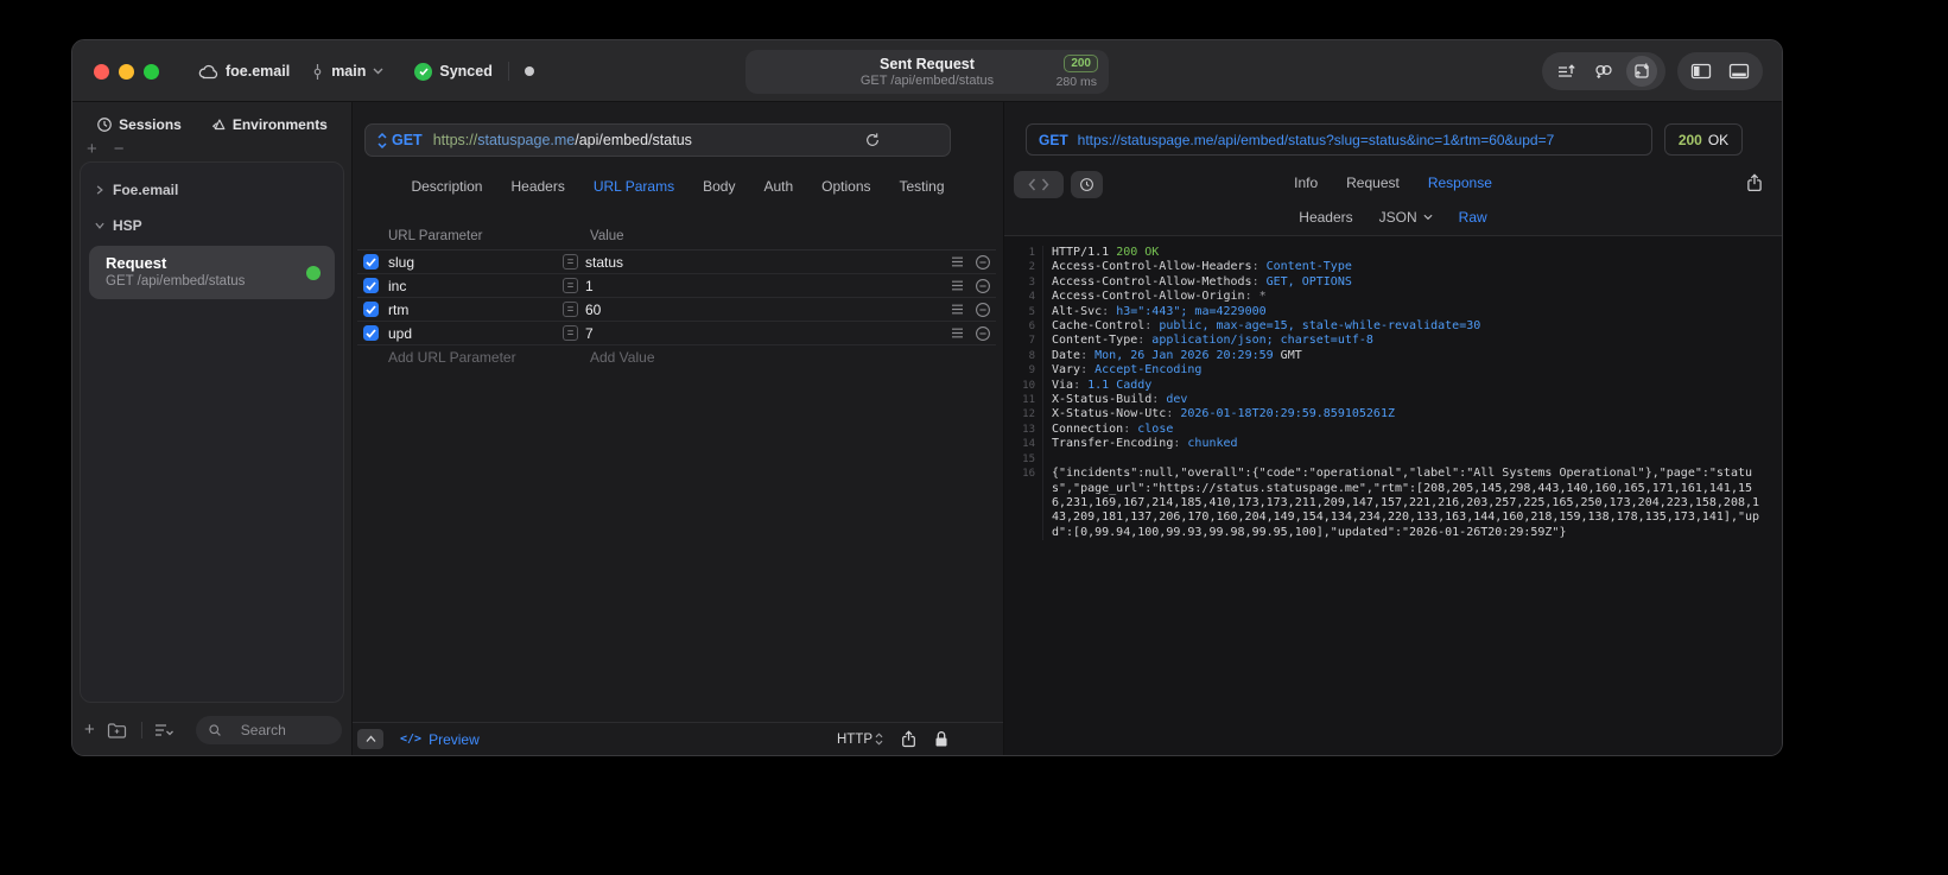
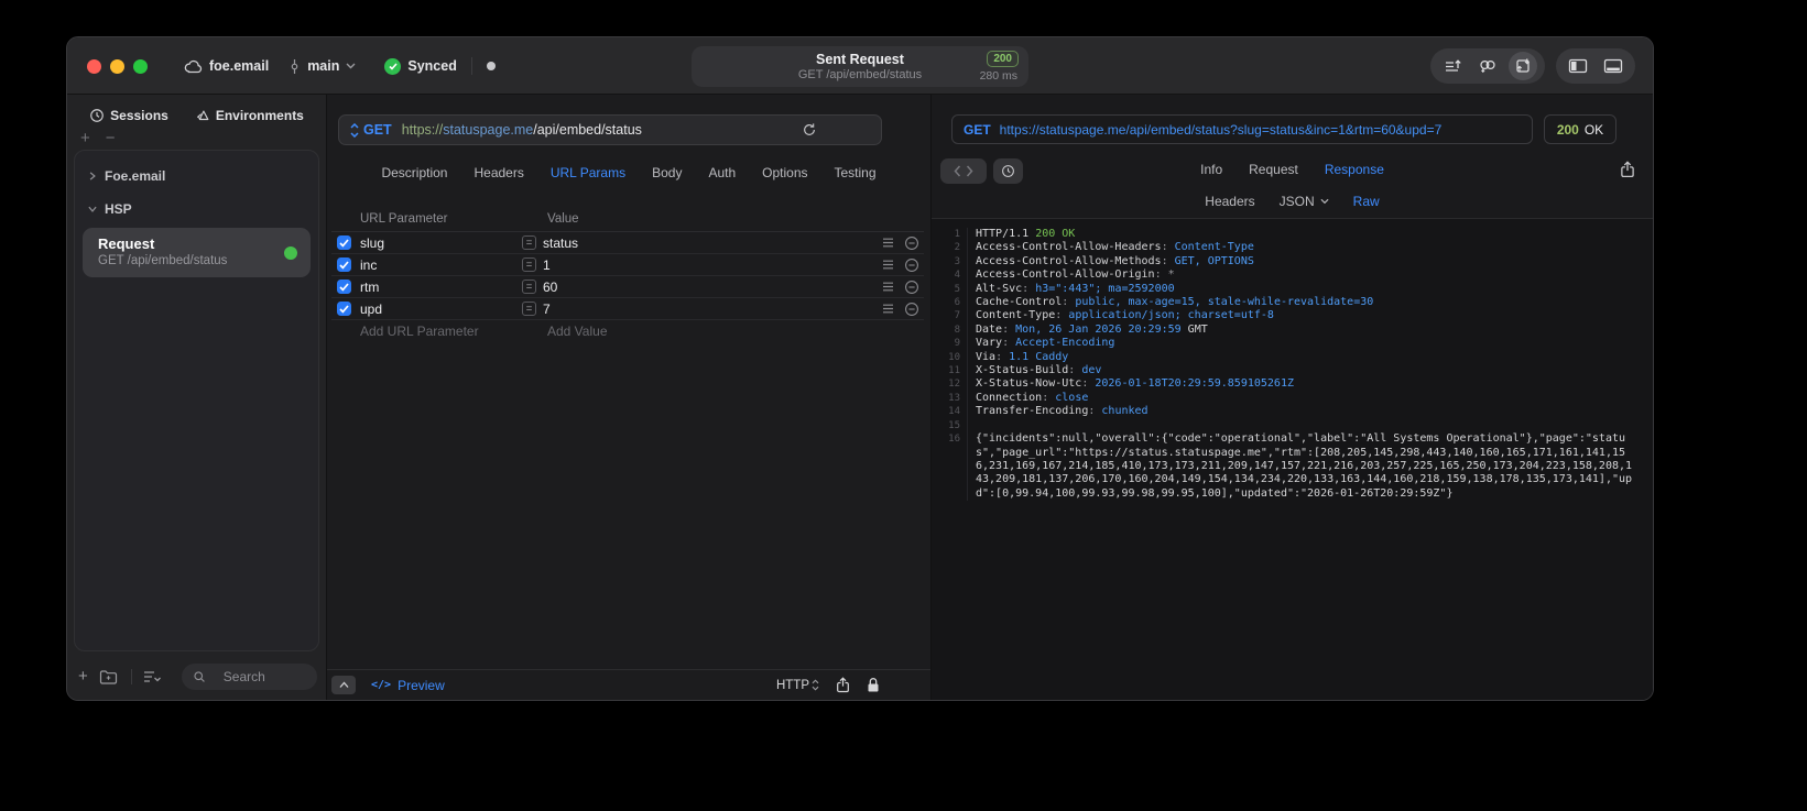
  foe.email
  main
  Synced
  Sent Request
  GET /api/embed/status
  200
  280 ms
  Sessions
  Environments
  +
  −
  Foe.email
  HSP
  Request
  GET /api/embed/status
  +
  Search
  GET
  https://
  statuspage.me
  /api/embed/status
  Description
  Headers
  URL Params
  Body
  Auth
  Options
  Testing
  URL Parameter
  Value
  slug
  =
  status
  inc
  =
  1
  rtm
  =
  60
  upd
  =
  7
  Add URL Parameter
  Add Value
  </>
  Preview
  HTTP
  GET
  https://statuspage.me/api/embed/status?slug=status&inc=1&rtm=60&upd=7
  200
  OK
  Info
  Request
  Response
  Headers
  JSON
  Raw
  1
  HTTP/1.1 200 OK
  2
  Access-Control-Allow-Headers: Content-Type
  3
  Access-Control-Allow-Methods: GET, OPTIONS
  4
  Access-Control-Allow-Origin: *
  5
- Alt-Svc: h3=":443"; ma=4229000
+ Alt-Svc: h3=":443"; ma=2592000
  6
  Cache-Control: public, max-age=15, stale-while-revalidate=30
  7
  Content-Type: application/json; charset=utf-8
  8
  Date: Mon, 26 Jan 2026 20:29:59 GMT
  9
  Vary: Accept-Encoding
  10
  Via: 1.1 Caddy
  11
  X-Status-Build: dev
  12
  X-Status-Now-Utc: 2026-01-18T20:29:59.859105261Z
  13
  Connection: close
  14
  Transfer-Encoding: chunked
  15
  16
  {"incidents":null,"overall":{"code":"operational","label":"All Systems Operational"},"page":"status","page_url":"https://status.statuspage.me","rtm":[208,205,145,298,443,140,160,165,171,161,141,156,231,169,167,214,185,410,173,173,211,209,147,157,221,216,203,257,225,165,250,173,204,223,158,208,143,209,181,137,206,170,160,204,149,154,134,234,220,133,163,144,160,218,159,138,178,135,173,141],"upd":[0,99.94,100,99.93,99.98,99.95,100],"updated":"2026-01-26T20:29:59Z"}
